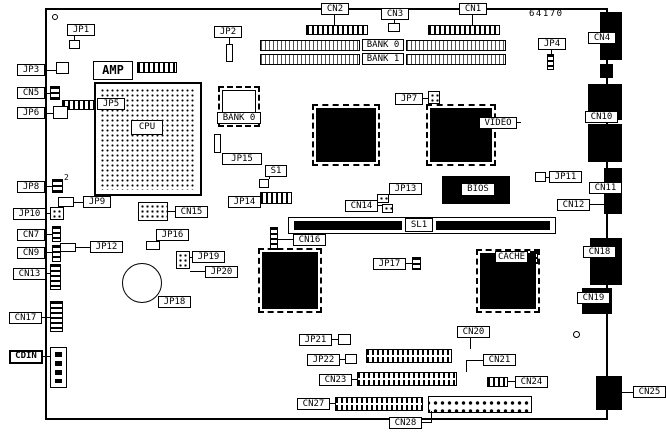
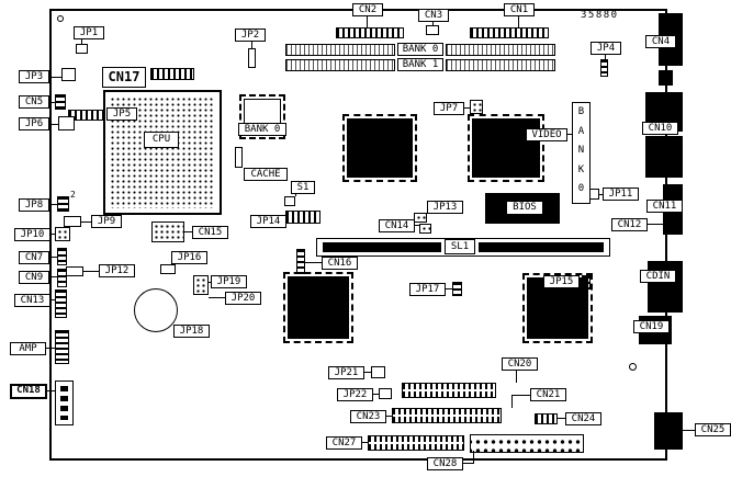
+ B
+ A
+ N
+ K
+ 0
  JP1
  JP2
  CN2
  CN3
  CN1
  JP4
  CN4
  JP3
- AMP
+ CN17
  CN5
  JP5
  JP6
  CPU
  BANK 0
- JP15
+ CACHE
  S1
  JP7
  BANK 0
  BANK 1
  VIDEO
  CN10
  BIOS
  JP11
  CN11
  JP13
  CN14
  CN12
  JP8
  JP9
  JP10
  CN15
  JP14
  CN7
  JP16
  JP12
  CN9
  CN16
  SL1
  CN13
  JP19
  JP20
  JP18
  JP17
- CACHE
+ JP15
- CN18
+ CDIN
  CN19
- CN17
+ AMP
- CDIN
+ CN18
  JP21
  CN20
  JP22
  CN21
  CN23
  CN24
  CN25
  CN27
  CN28
- 64170
+ 35880
  2
